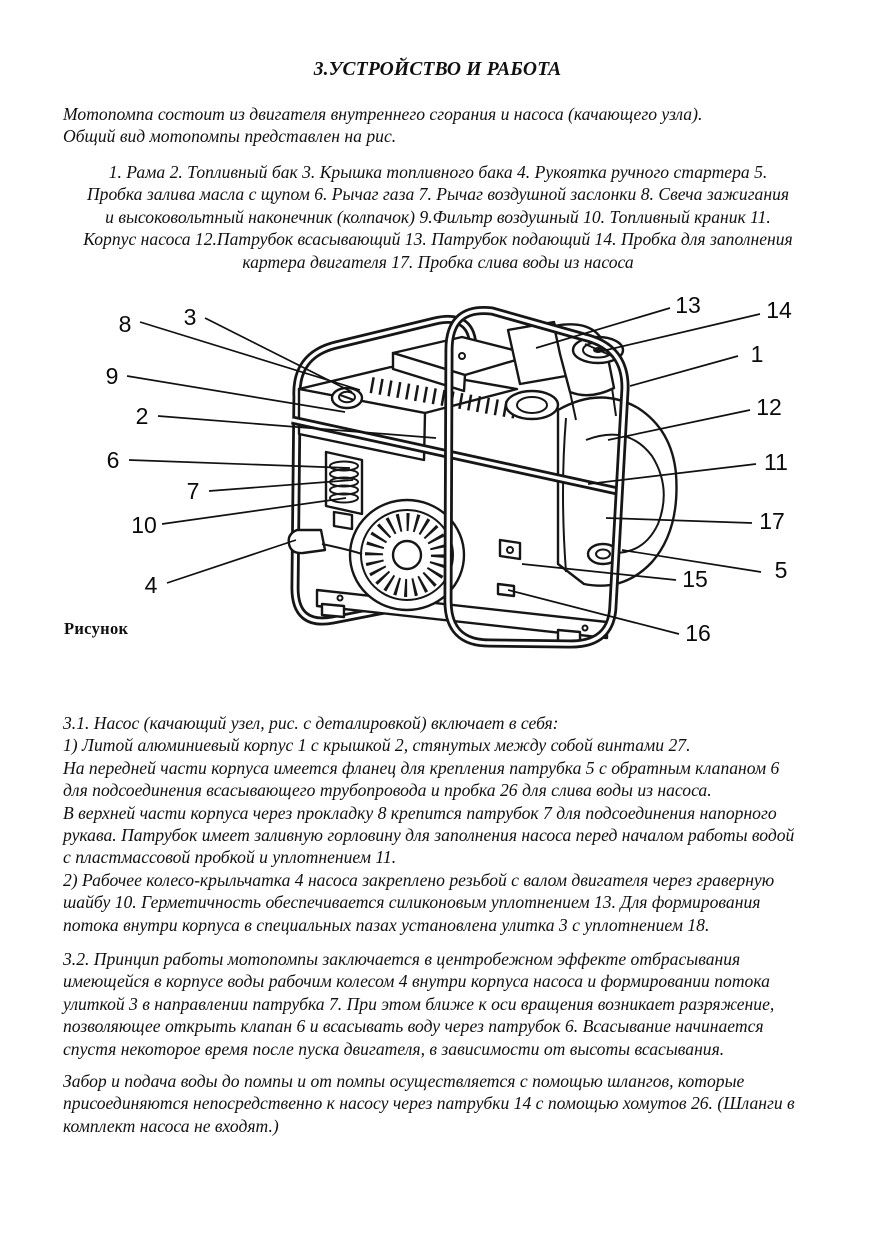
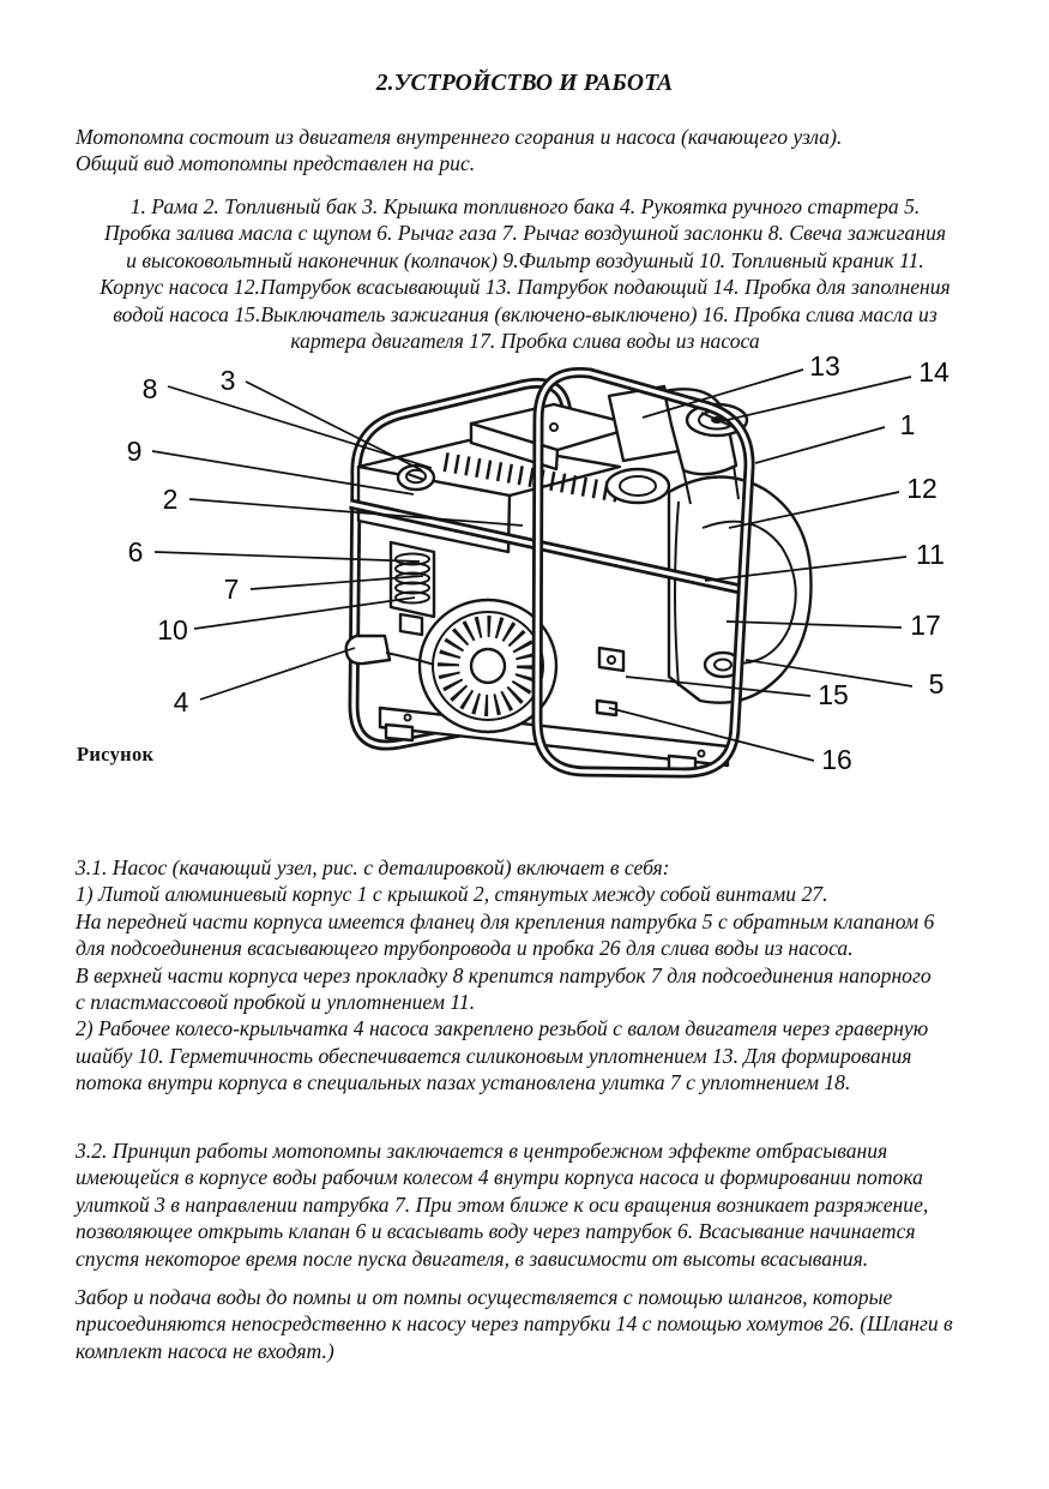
- 3.УСТРОЙСТВО И РАБОТА
+ 2.УСТРОЙСТВО И РАБОТА
  Мотопомпа состоит из двигателя внутреннего сгорания и насоса (качающего узла).
  Общий вид мотопомпы представлен на рис.
  1. Рама 2. Топливный бак 3. Крышка топливного бака 4. Рукоятка ручного стартера 5.
  Пробка залива масла с щупом 6. Рычаг газа 7. Рычаг воздушной заслонки 8. Свеча зажигания
  и высоковольтный наконечник (колпачок) 9.Фильтр воздушный 10. Топливный краник 11.
  Корпус насоса 12.Патрубок всасывающий 13. Патрубок подающий 14. Пробка для заполнения
+ водой насоса 15.Выключатель зажигания (включено-выключено) 16. Пробка слива масла из
  картера двигателя 17. Пробка слива воды из насоса
  8
  3
  9
  2
  6
  7
  10
  4
  13
  14
  1
  12
  11
  17
  5
  15
  16
  Рисунок
  3.1. Насос (качающий узел, рис. с деталировкой) включает в себя:
  1) Литой алюминиевый корпус 1 с крышкой 2, стянутых между собой винтами 27.
  На передней части корпуса имеется фланец для крепления патрубка 5 с обратным клапаном 6
  для подсоединения всасывающего трубопровода и пробка 26 для слива воды из насоса.
  В верхней части корпуса через прокладку 8 крепится патрубок 7 для подсоединения напорного
- рукава. Патрубок имеет заливную горловину для заполнения насоса перед началом работы водой
  с пластмассовой пробкой и уплотнением 11.
  2) Рабочее колесо-крыльчатка 4 насоса закреплено резьбой с валом двигателя через граверную
  шайбу 10. Герметичность обеспечивается силиконовым уплотнением 13. Для формирования
- потока внутри корпуса в специальных пазах установлена улитка 3 с уплотнением 18.
+ потока внутри корпуса в специальных пазах установлена улитка 7 с уплотнением 18.
  3.2. Принцип работы мотопомпы заключается в центробежном эффекте отбрасывания
  имеющейся в корпусе воды рабочим колесом 4 внутри корпуса насоса и формировании потока
  улиткой 3 в направлении патрубка 7. При этом ближе к оси вращения возникает разряжение,
  позволяющее открыть клапан 6 и всасывать воду через патрубок 6. Всасывание начинается
  спустя некоторое время после пуска двигателя, в зависимости от высоты всасывания.
  Забор и подача воды до помпы и от помпы осуществляется с помощью шлангов, которые
  присоединяются непосредственно к насосу через патрубки 14 с помощью хомутов 26. (Шланги в
  комплект насоса не входят.)
